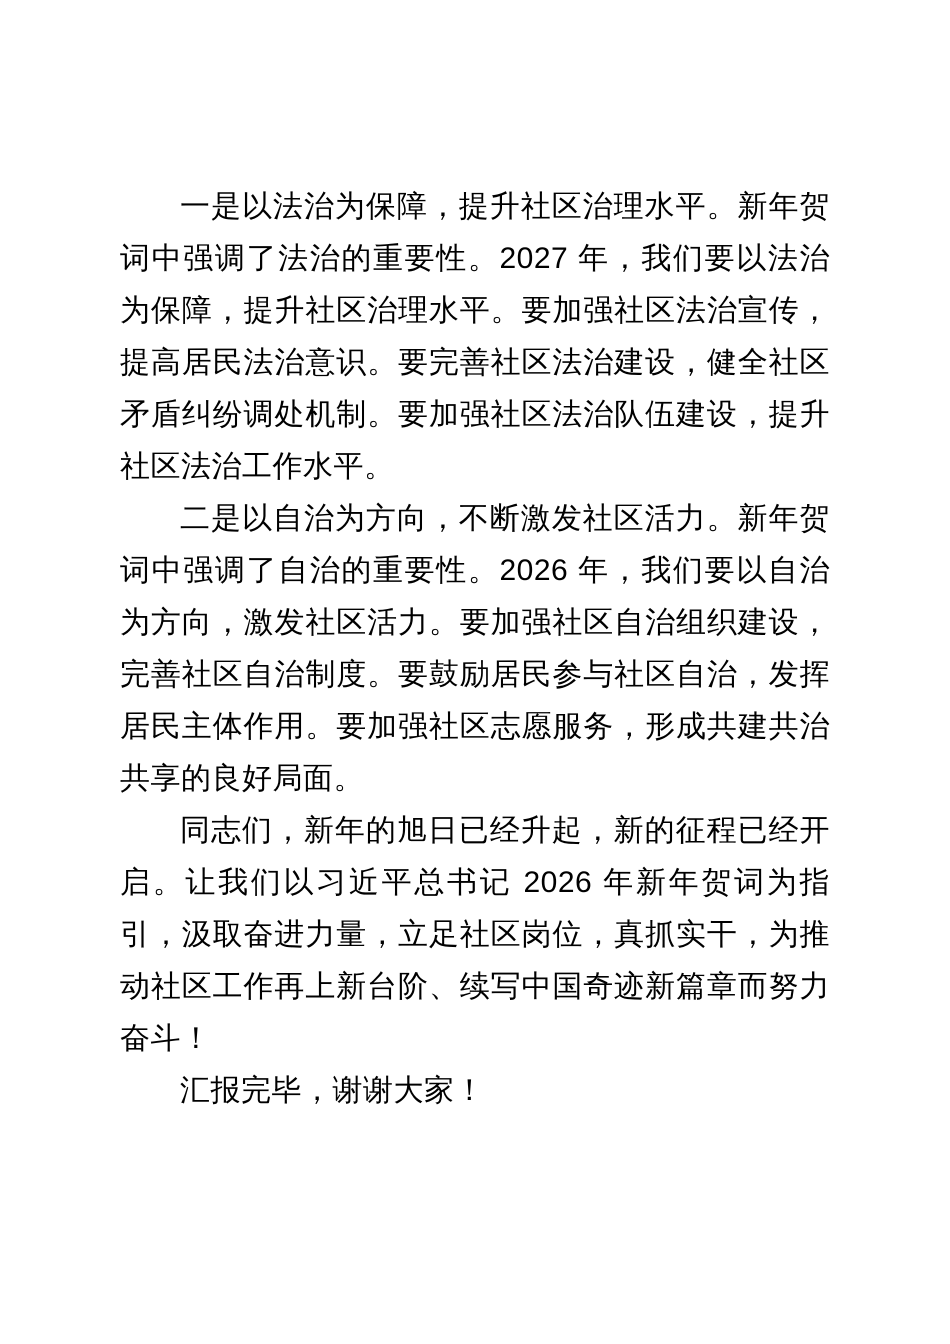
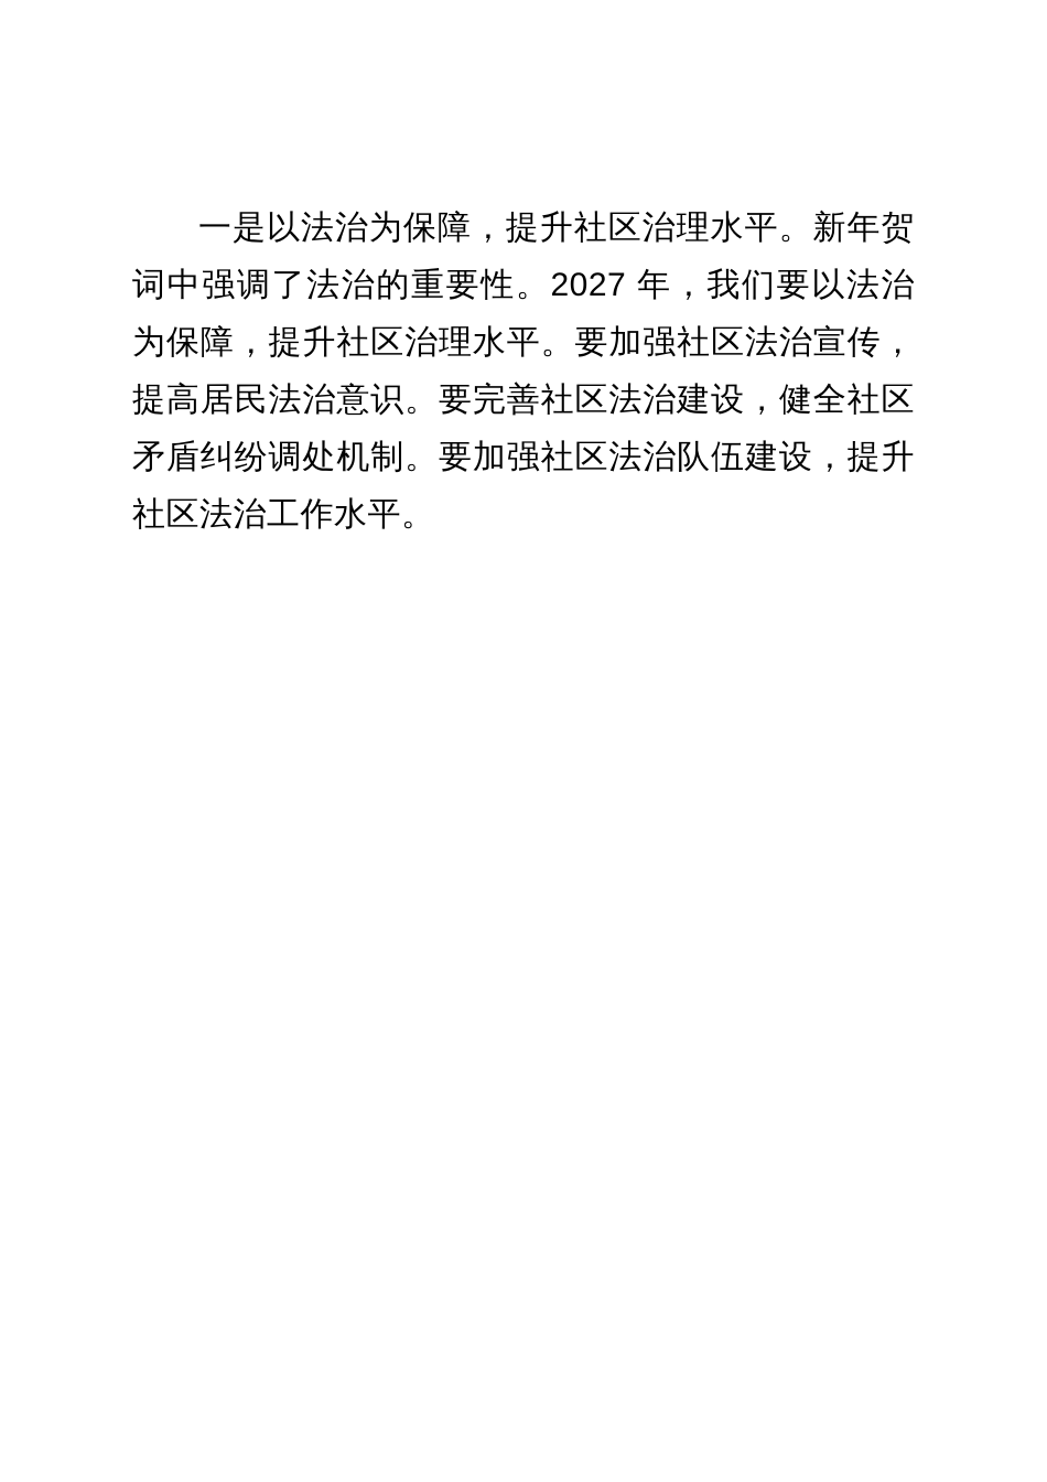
  一是以法治为保障，提升社区治理水平。新年贺词中强调了法治的重要性。2027 年，我们要以法治为保障，提升社区治理水平。要加强社区法治宣传，提高居民法治意识。要完善社区法治建设，健全社区矛盾纠纷调处机制。要加强社区法治队伍建设，提升社区法治工作水平。
- 二是以自治为方向，不断激发社区活力。新年贺词中强调了自治的重要性。2026 年，我们要以自治为方向，激发社区活力。要加强社区自治组织建设，完善社区自治制度。要鼓励居民参与社区自治，发挥居民主体作用。要加强社区志愿服务，形成共建共治共享的良好局面。
- 同志们，新年的旭日已经升起，新的征程已经开启。让我们以习近平总书记 2026 年新年贺词为指引，汲取奋进力量，立足社区岗位，真抓实干，为推动社区工作再上新台阶、续写中国奇迹新篇章而努力奋斗！
- 汇报完毕，谢谢大家！
